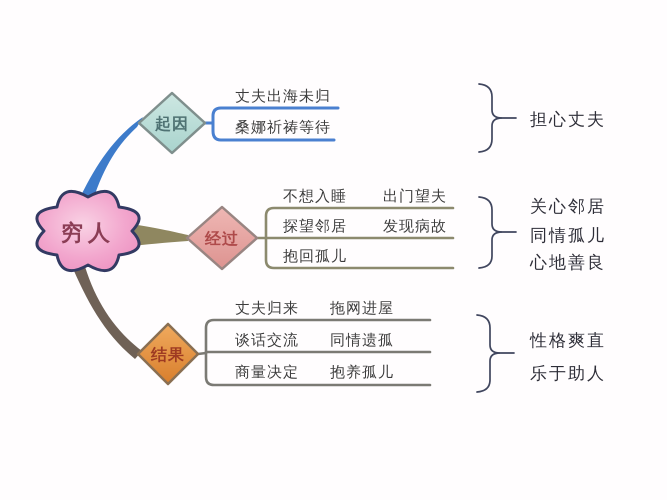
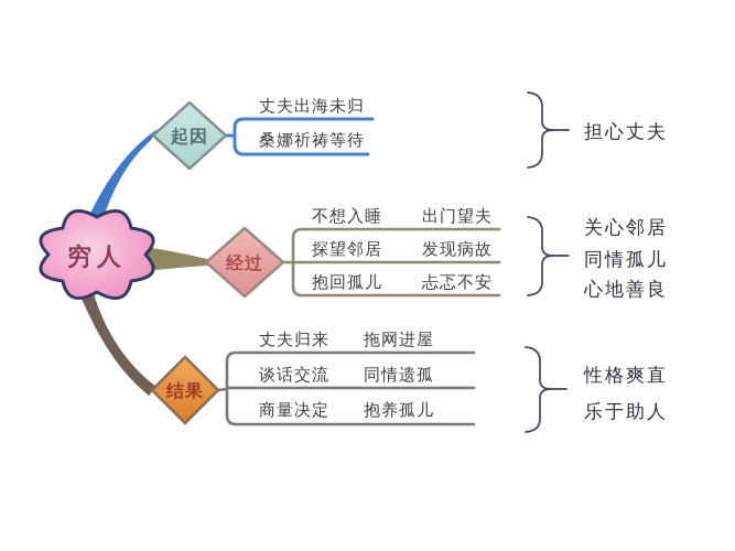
  穷人
  起因
  经过
  结果
  丈夫出海未归
  桑娜祈祷等待
  担心丈夫
  不想入睡
  出门望夫
  探望邻居
  发现病故
  抱回孤儿
+ 忐忑不安
  关心邻居
  同情孤儿
  心地善良
  丈夫归来
  拖网进屋
  谈话交流
  同情遗孤
  商量决定
  抱养孤儿
  性格爽直
  乐于助人
